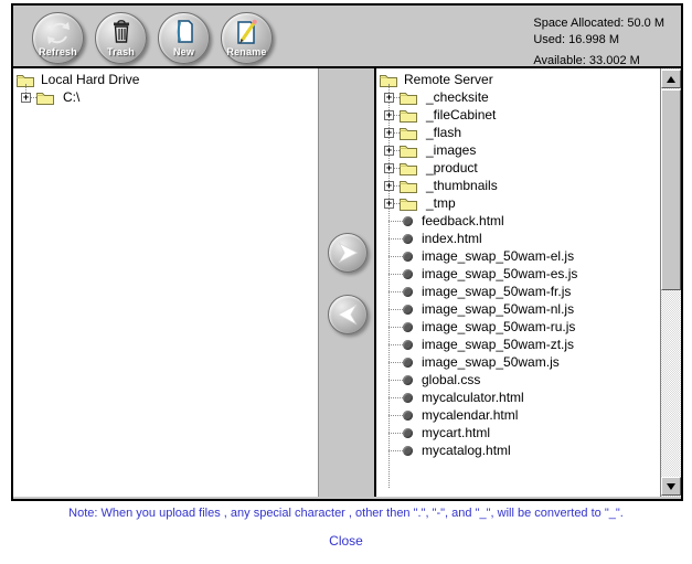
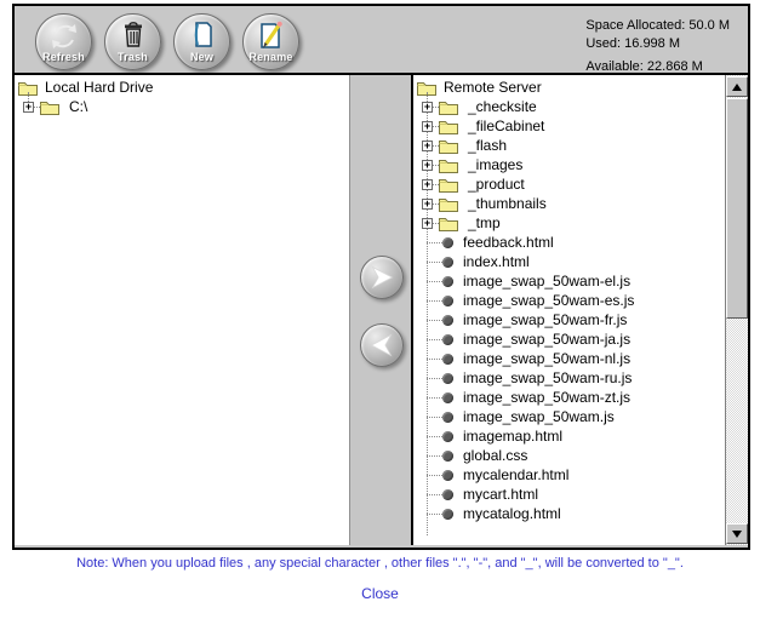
  Refresh
  Trash
  New
  Rename
  Space Allocated: 50.0 M
  Used: 16.998 M
- Available: 33.002 M
+ Available: 22.868 M
  Local Hard Drive
  +
  C:\
  Remote Server
  +
  _checksite
  +
  _fileCabinet
  +
  _flash
  +
  _images
  +
  _product
  +
  _thumbnails
  +
  _tmp
  feedback.html
  index.html
  image_swap_50wam-el.js
  image_swap_50wam-es.js
  image_swap_50wam-fr.js
+ image_swap_50wam-ja.js
  image_swap_50wam-nl.js
  image_swap_50wam-ru.js
  image_swap_50wam-zt.js
  image_swap_50wam.js
+ imagemap.html
  global.css
- mycalculator.html
  mycalendar.html
  mycart.html
  mycatalog.html
- Note: When you upload files , any special character , other then ".", "-", and "_", will be converted to "_".
+ Note: When you upload files , any special character , other files ".", "-", and "_", will be converted to "_".
  Close
